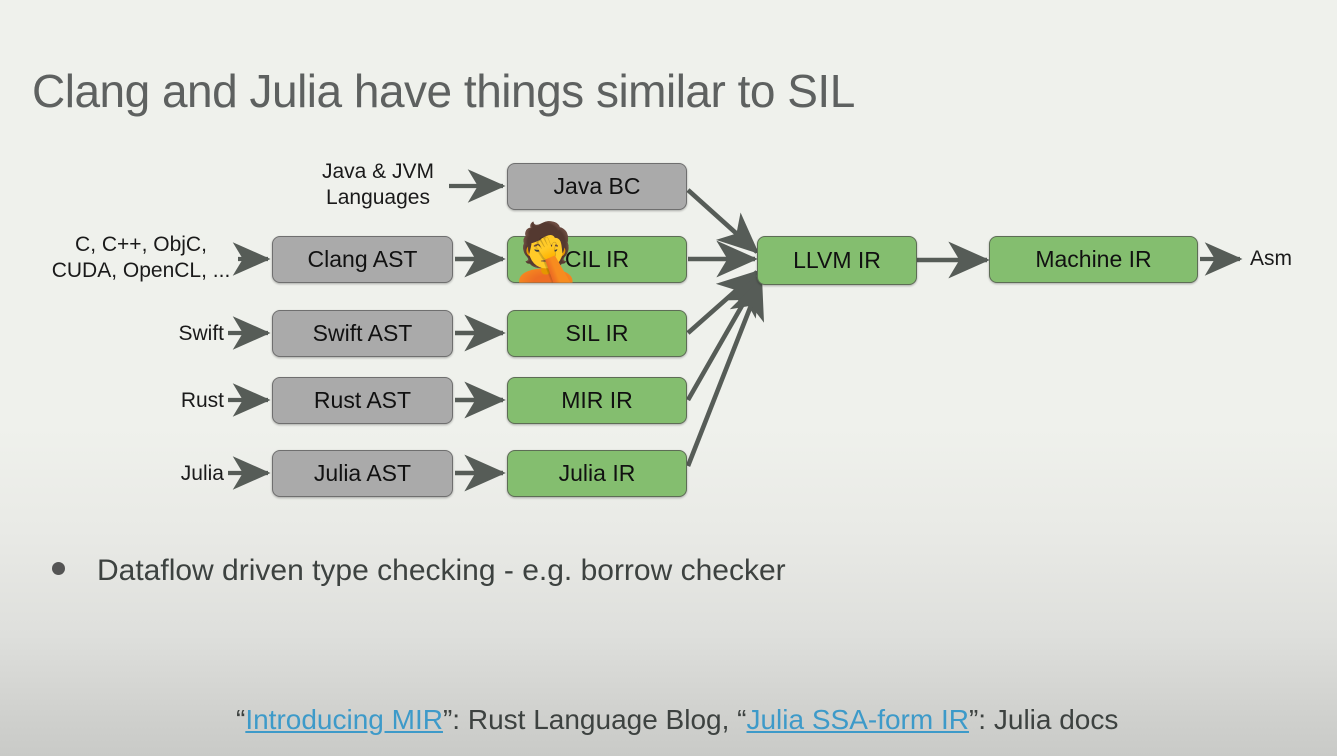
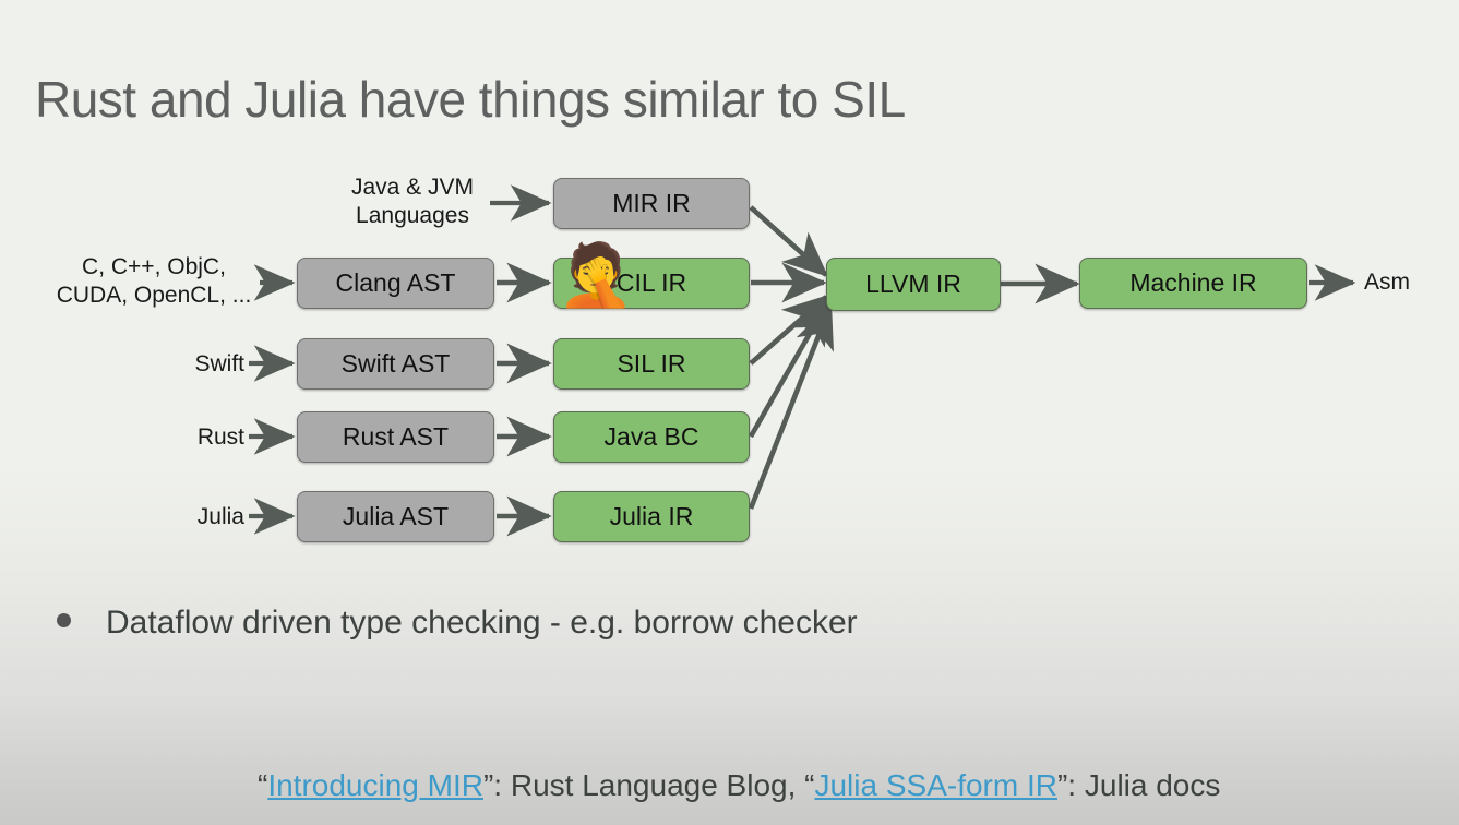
- Clang and Julia have things similar to SIL
+ Rust and Julia have things similar to SIL
  Java & JVM
  Languages
  C, C++, ObjC,
  CUDA, OpenCL, ...
  Swift
  Rust
  Julia
  Clang AST
  Swift AST
  Rust AST
  Julia AST
- Java BC
+ MIR IR
  CIL IR
  SIL IR
- MIR IR
+ Java BC
  Julia IR
  🤦
  LLVM IR
  Machine IR
  Asm
  Dataflow driven type checking - e.g. borrow checker
  “Introducing MIR”: Rust Language Blog, “Julia SSA-form IR”: Julia docs
